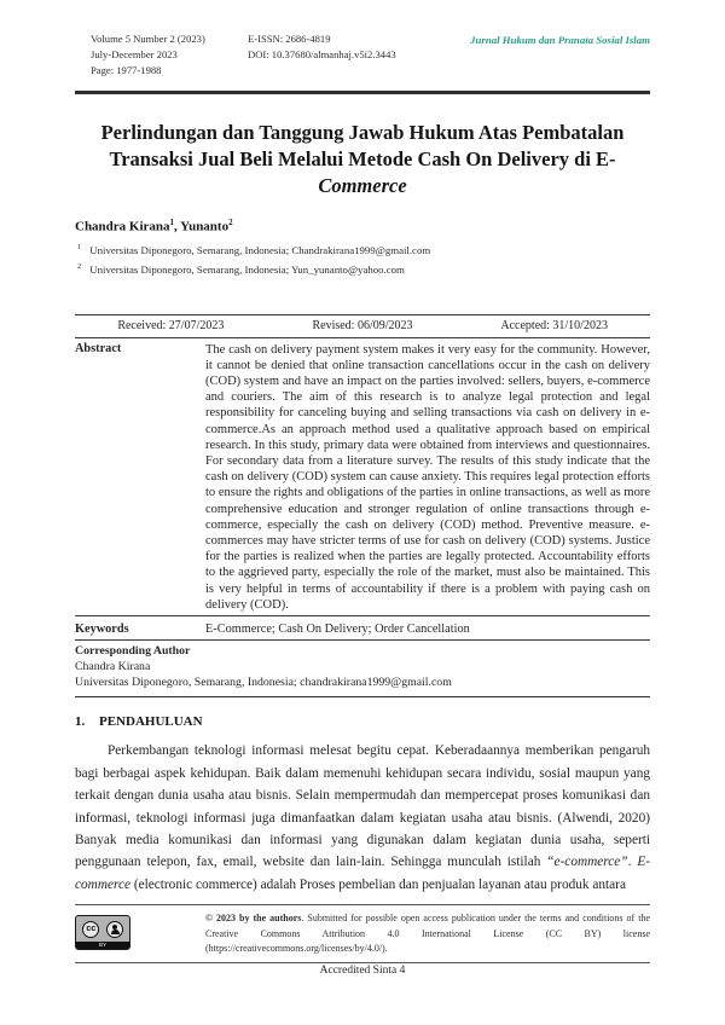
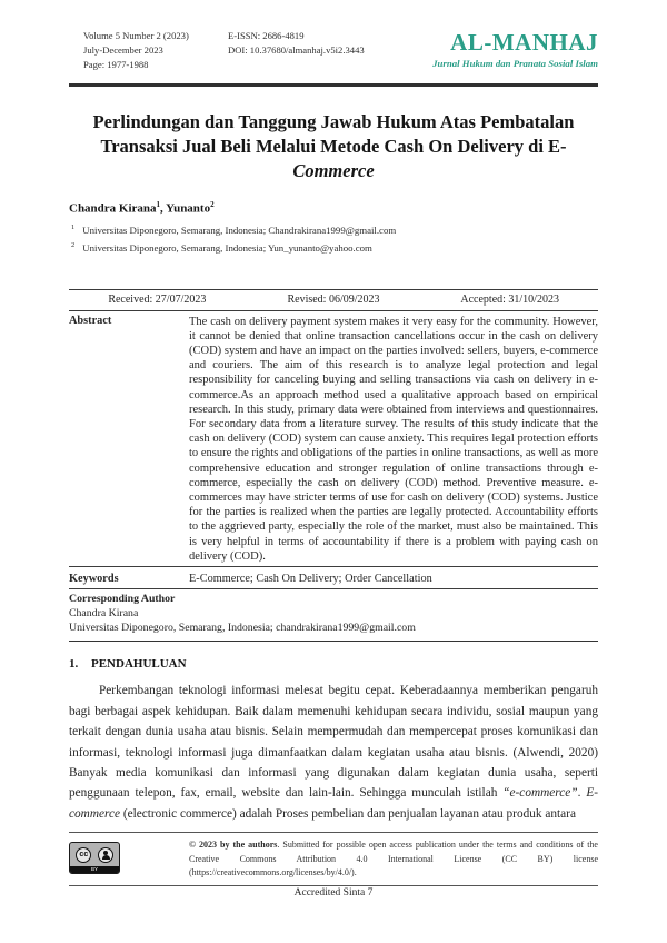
  Volume 5 Number 2 (2023)
  July-December 2023
  Page: 1977-1988
  E-ISSN: 2686-4819
  DOI: 10.37680/almanhaj.v5i2.3443
+ AL-MANHAJ
  Jurnal Hukum dan Pranata Sosial Islam
  Perlindungan dan Tanggung Jawab Hukum Atas Pembatalan Transaksi Jual Beli Melalui Metode Cash On Delivery di E-Commerce
  Chandra Kirana1, Yunanto2
  Universitas Diponegoro, Semarang, Indonesia; Chandrakirana1999@gmail.com
  Universitas Diponegoro, Semarang, Indonesia; Yun_yunanto@yahoo.com
  Received: 27/07/2023
  Revised: 06/09/2023
  Accepted: 31/10/2023
  Abstract
  The cash on delivery payment system makes it very easy for the community. However, it cannot be denied that online transaction cancellations occur in the cash on delivery (COD) system and have an impact on the parties involved: sellers, buyers, e-commerce and couriers. The aim of this research is to analyze legal protection and legal responsibility for canceling buying and selling transactions via cash on delivery in e-commerce.As an approach method used a qualitative approach based on empirical research. In this study, primary data were obtained from interviews and questionnaires. For secondary data from a literature survey. The results of this study indicate that the cash on delivery (COD) system can cause anxiety. This requires legal protection efforts to ensure the rights and obligations of the parties in online transactions, as well as more comprehensive education and stronger regulation of online transactions through e-commerce, especially the cash on delivery (COD) method. Preventive measure. e-commerces may have stricter terms of use for cash on delivery (COD) systems. Justice for the parties is realized when the parties are legally protected. Accountability efforts to the aggrieved party, especially the role of the market, must also be maintained. This is very helpful in terms of accountability if there is a problem with paying cash on delivery (COD).
  Keywords
  E-Commerce; Cash On Delivery; Order Cancellation
  Corresponding Author
  Chandra Kirana
  Universitas Diponegoro, Semarang, Indonesia; chandrakirana1999@gmail.com
  1. PENDAHULUAN
  Perkembangan teknologi informasi melesat begitu cepat. Keberadaannya memberikan pengaruh bagi berbagai aspek kehidupan. Baik dalam memenuhi kehidupan secara individu, sosial maupun yang terkait dengan dunia usaha atau bisnis. Selain mempermudah dan mempercepat proses komunikasi dan informasi, teknologi informasi juga dimanfaatkan dalam kegiatan usaha atau bisnis. (Alwendi, 2020) Banyak media komunikasi dan informasi yang digunakan dalam kegiatan dunia usaha, seperti penggunaan telepon, fax, email, website dan lain-lain. Sehingga munculah istilah “e-commerce”. E-commerce (electronic commerce) adalah Proses pembelian dan penjualan layanan atau produk antara
  © 2023 by the authors. Submitted for possible open access publication under the terms and conditions of the Creative Commons Attribution 4.0 International License (CC BY) license (https://creativecommons.org/licenses/by/4.0/).
- Accredited Sinta 4
+ Accredited Sinta 7
